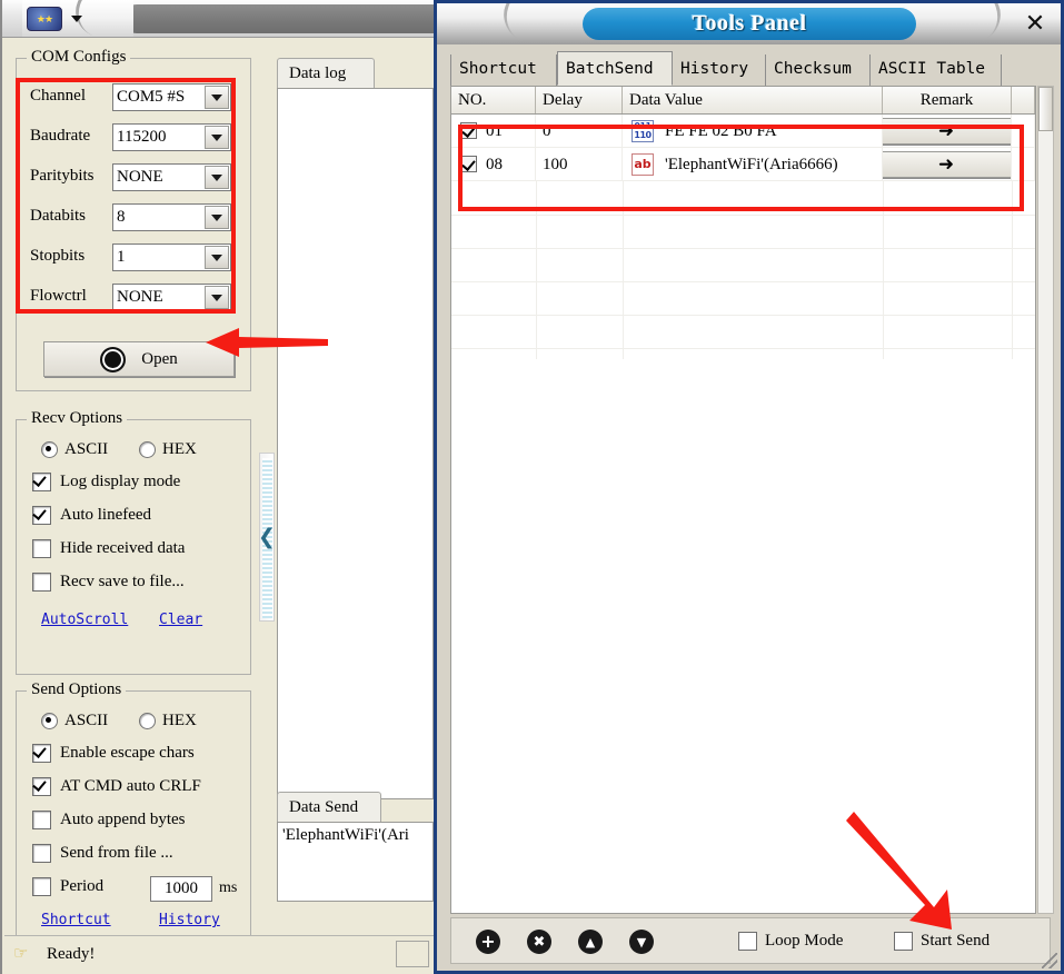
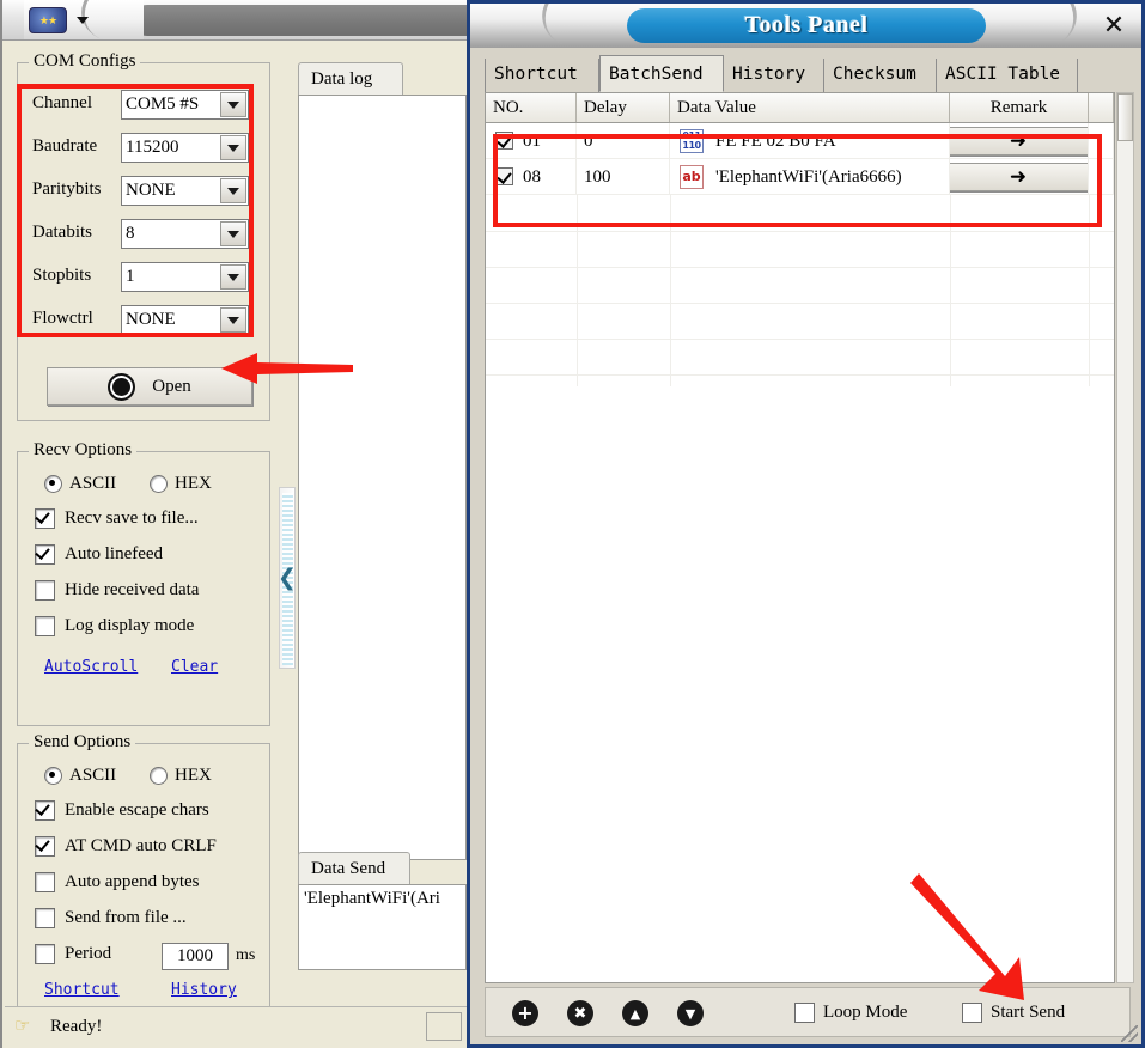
  ★★
  COM Configs
  Channel
  COM5 #S
  Baudrate
  115200
  Paritybits
  NONE
  Databits
  8
  Stopbits
  1
  Flowctrl
  NONE
  Open
  Recv Options
  ASCII
  HEX
- Log display mode
+ Recv save to file...
  Auto linefeed
  Hide received data
- Recv save to file...
+ Log display mode
  AutoScroll
  Clear
  Send Options
  ASCII
  HEX
  Enable escape chars
  AT CMD auto CRLF
  Auto append bytes
  Send from file ...
  Period
  1000
  ms
  Shortcut
  History
  Data log
  Data Send
  'ElephantWiFi'(Ari
  ❮
  ☞
  Ready!
  Tools Panel
  ✕
  Shortcut
  BatchSend
  History
  Checksum
  ASCII Table
  NO.
  Delay
  Data Value
  Remark
  01
  0
  011
  110
  FE FE 02 B0 FA
  ➜
  08
  100
  ab
  'ElephantWiFi'(Aria6666)
  ➜
  +
  ✖
  ▲
  ▼
  Loop Mode
  Start Send
